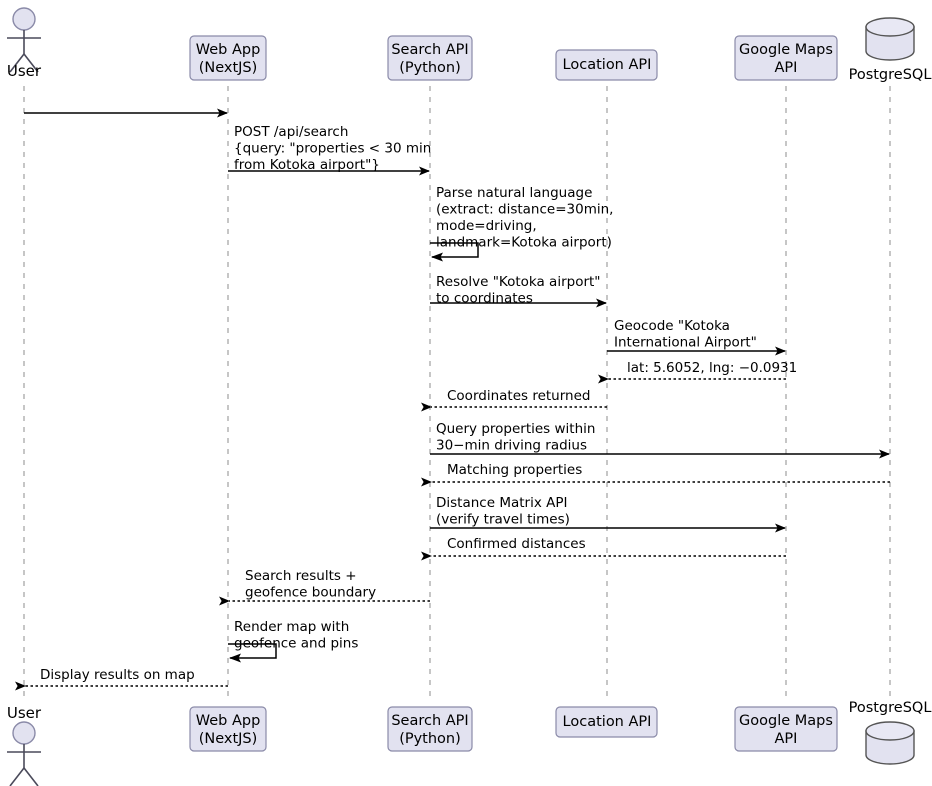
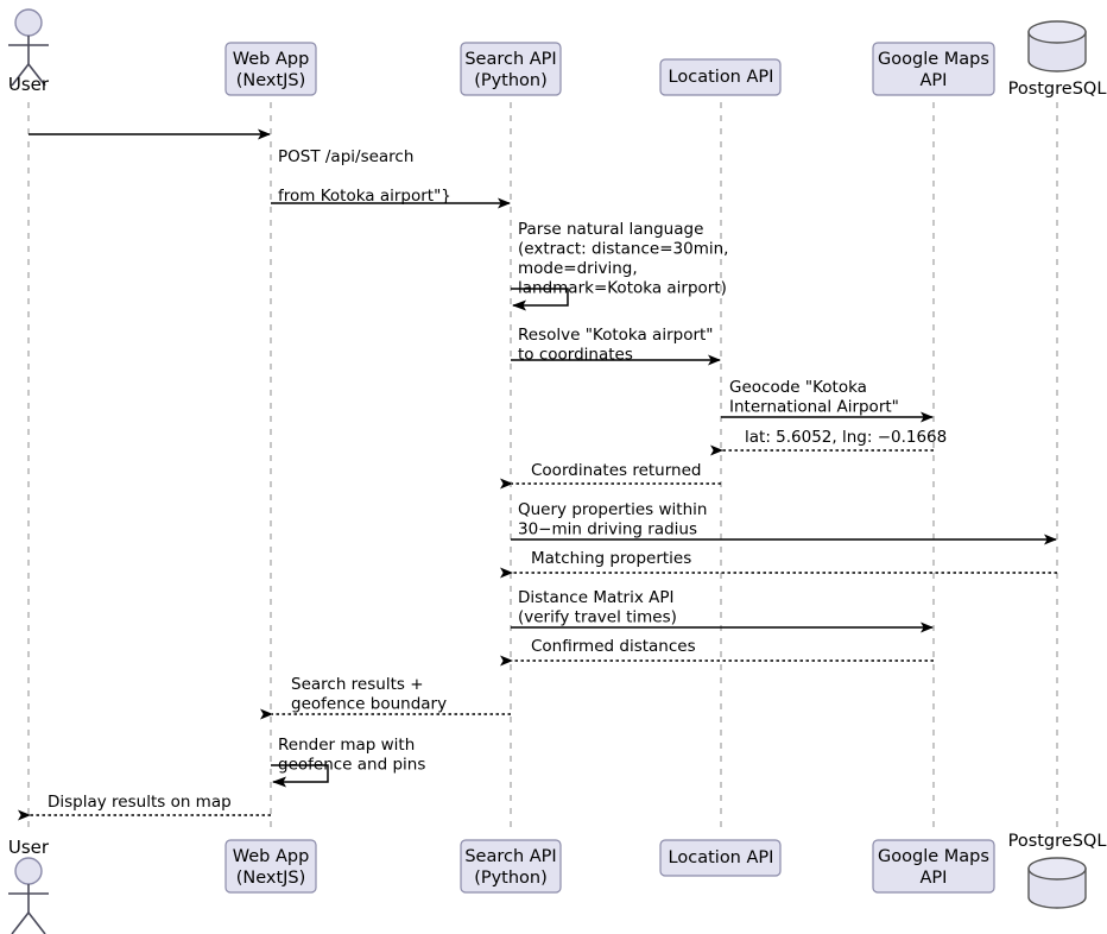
  POST /api/search
- {query: "properties < 30 min
  from Kotoka airport"}
  Parse natural language
  (extract: distance=30min,
  mode=driving,
  landmark=Kotoka airport)
  Resolve "Kotoka airport"
  to coordinates
  Geocode "Kotoka
  International Airport"
- lat: 5.6052, lng: −0.0931
+ lat: 5.6052, lng: −0.1668
  Coordinates returned
  Query properties within
  30−min driving radius
  Matching properties
  Distance Matrix API
  (verify travel times)
  Confirmed distances
  Search results +
  geofence boundary
  Render map with
  geofence and pins
  Display results on map
  User
  Web App
  (NextJS)
  Search API
  (Python)
  Location API
  Google Maps
  API
  PostgreSQL
  User
  Web App
  (NextJS)
  Search API
  (Python)
  Location API
  Google Maps
  API
  PostgreSQL
